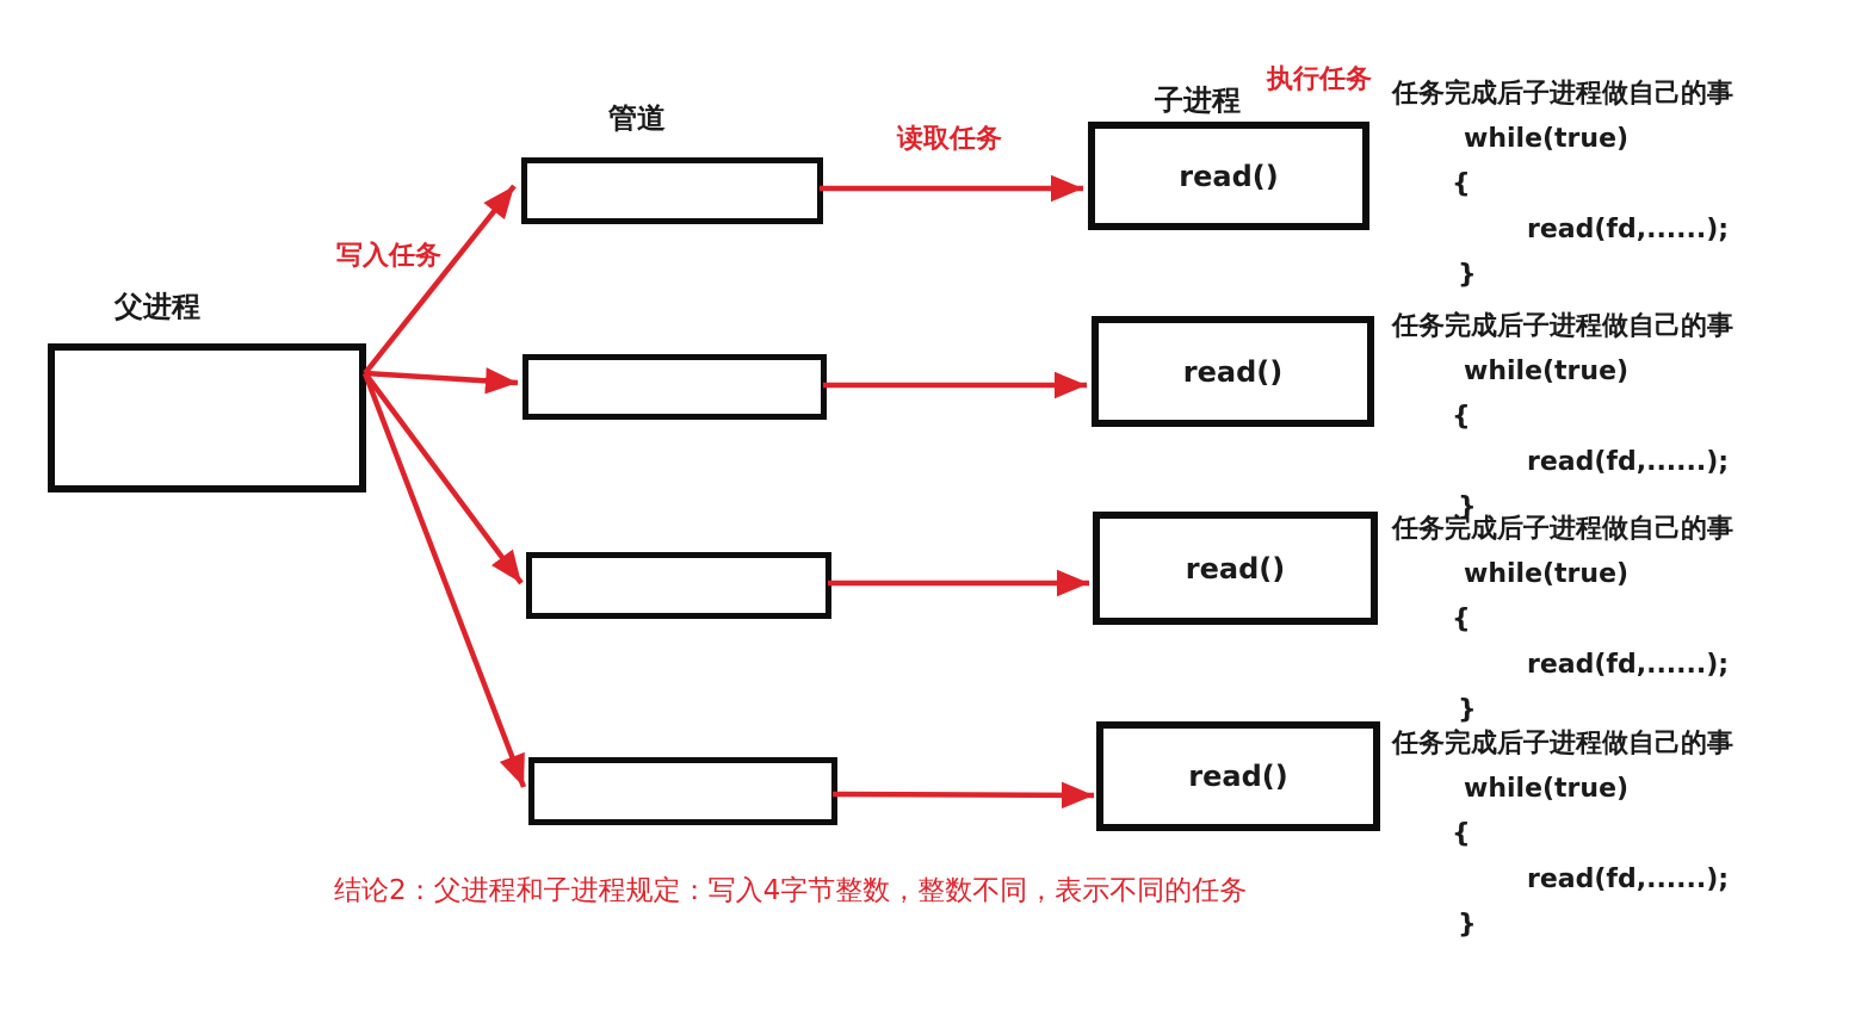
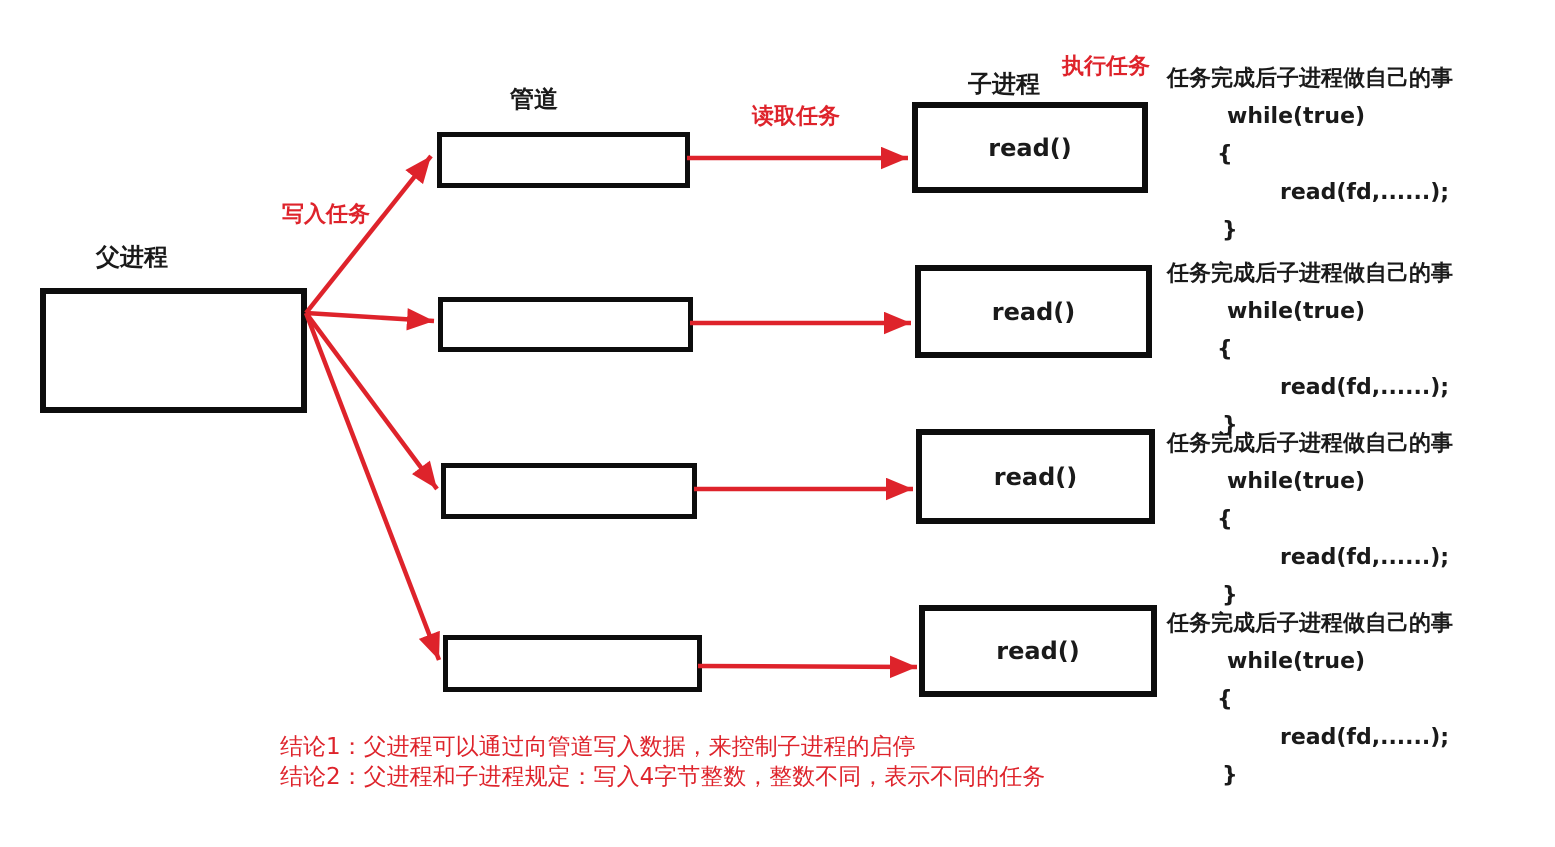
  父进程
  管道
  子进程
  写入任务
  读取任务
  执行任务
  read()
  read()
  read()
  read()
  任务完成后子进程做自己的事
  while(true)
  {
  read(fd,......);
  }
  任务完成后子进程做自己的事
  while(true)
  {
  read(fd,......);
  }
  任务完成后子进程做自己的事
  while(true)
  {
  read(fd,......);
  }
  任务完成后子进程做自己的事
  while(true)
  {
  read(fd,......);
  }
+ 结论1：父进程可以通过向管道写入数据，来控制子进程的启停
  结论2：父进程和子进程规定：写入4字节整数，整数不同，表示不同的任务
